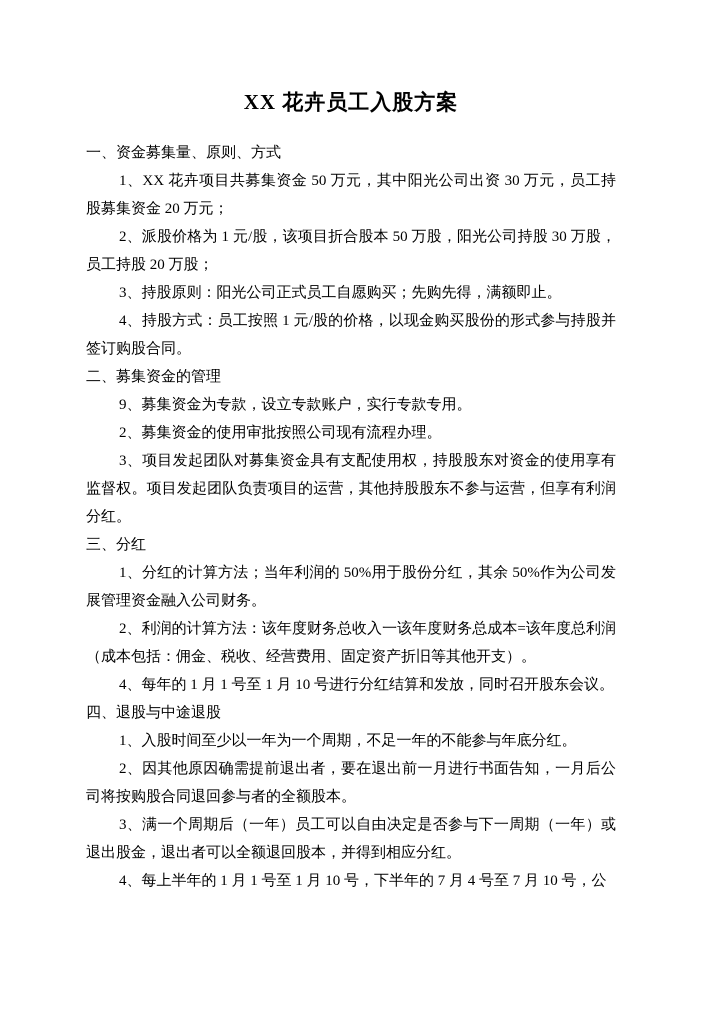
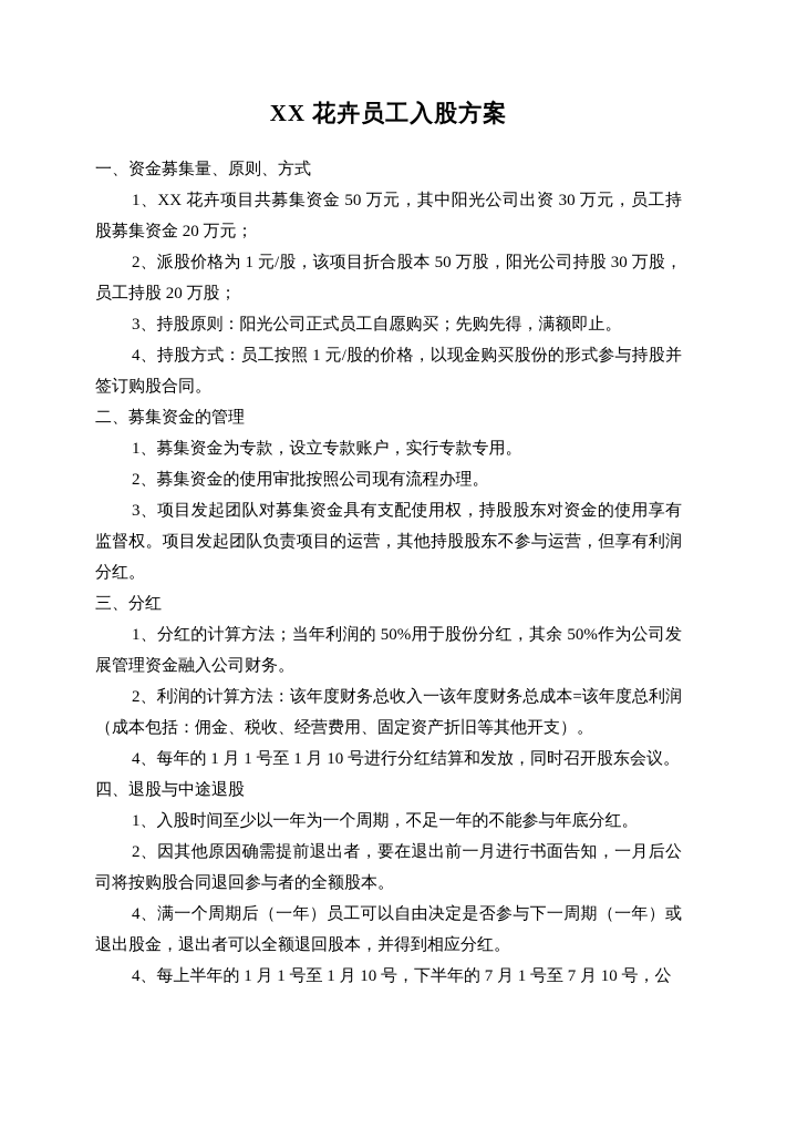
  XX 花卉员工入股方案
  一、资金募集量、原则、方式
  1、XX 花卉项目共募集资金 50 万元，其中阳光公司出资 30 万元，员工持股募集资金 20 万元；
  2、派股价格为 1 元/股，该项目折合股本 50 万股，阳光公司持股 30 万股，员工持股 20 万股；
  3、持股原则：阳光公司正式员工自愿购买；先购先得，满额即止。
  4、持股方式：员工按照 1 元/股的价格，以现金购买股份的形式参与持股并签订购股合同。
  二、募集资金的管理
- 9、募集资金为专款，设立专款账户，实行专款专用。
+ 1、募集资金为专款，设立专款账户，实行专款专用。
  2、募集资金的使用审批按照公司现有流程办理。
  3、项目发起团队对募集资金具有支配使用权，持股股东对资金的使用享有监督权。项目发起团队负责项目的运营，其他持股股东不参与运营，但享有利润分红。
  三、分红
  1、分红的计算方法；当年利润的 50%用于股份分红，其余 50%作为公司发展管理资金融入公司财务。
  2、利润的计算方法：该年度财务总收入一该年度财务总成本=该年度总利润（成本包括：佣金、税收、经营费用、固定资产折旧等其他开支）。
  4、每年的 1 月 1 号至 1 月 10 号进行分红结算和发放，同时召开股东会议。
  四、退股与中途退股
  1、入股时间至少以一年为一个周期，不足一年的不能参与年底分红。
  2、因其他原因确需提前退出者，要在退出前一月进行书面告知，一月后公司将按购股合同退回参与者的全额股本。
- 3、满一个周期后（一年）员工可以自由决定是否参与下一周期（一年）或退出股金，退出者可以全额退回股本，并得到相应分红。
+ 4、满一个周期后（一年）员工可以自由决定是否参与下一周期（一年）或退出股金，退出者可以全额退回股本，并得到相应分红。
- 4、每上半年的 1 月 1 号至 1 月 10 号，下半年的 7 月 4 号至 7 月 10 号，公
+ 4、每上半年的 1 月 1 号至 1 月 10 号，下半年的 7 月 1 号至 7 月 10 号，公
